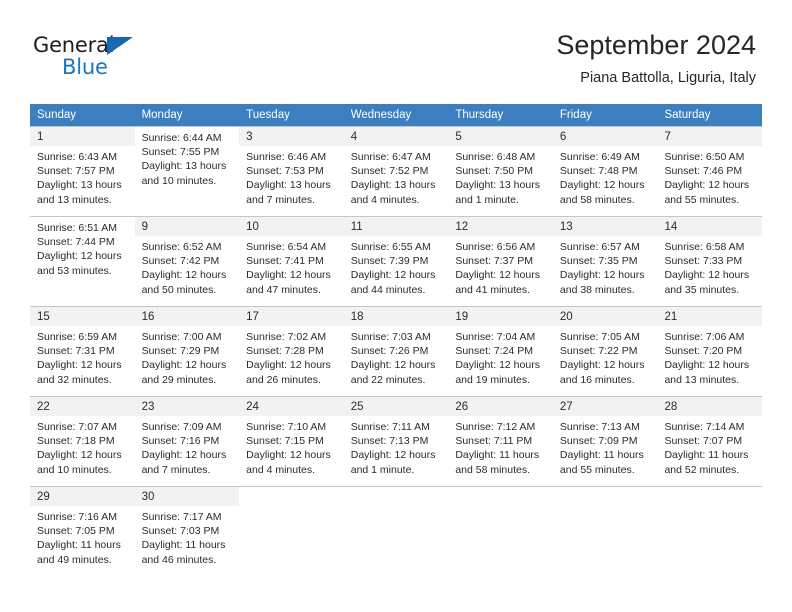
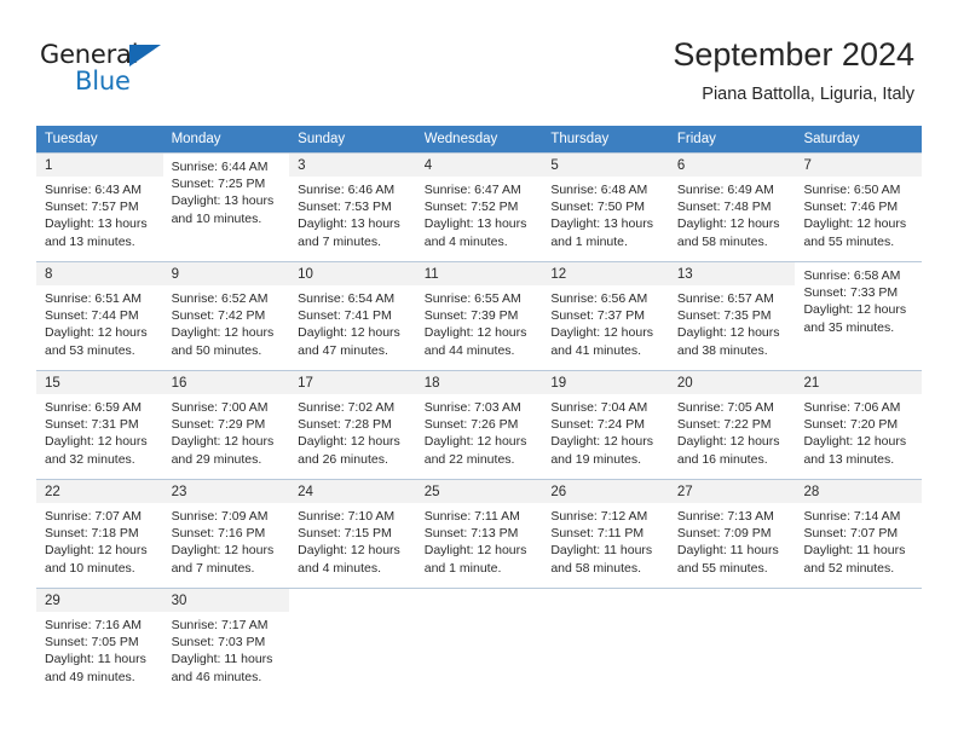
  General
  Blue
  September 2024
  Piana Battolla, Liguria, Italy
- Sunday
+ Tuesday
  Monday
- Tuesday
+ Sunday
  Wednesday
  Thursday
  Friday
  Saturday
  1
  Sunrise: 6:43 AM
  Sunset: 7:57 PM
  Daylight: 13 hours
  and 13 minutes.
  Sunrise: 6:44 AM
- Sunset: 7:55 PM
+ Sunset: 7:25 PM
  Daylight: 13 hours
  and 10 minutes.
  3
  Sunrise: 6:46 AM
  Sunset: 7:53 PM
  Daylight: 13 hours
  and 7 minutes.
  4
  Sunrise: 6:47 AM
  Sunset: 7:52 PM
  Daylight: 13 hours
  and 4 minutes.
  5
  Sunrise: 6:48 AM
  Sunset: 7:50 PM
  Daylight: 13 hours
  and 1 minute.
  6
  Sunrise: 6:49 AM
  Sunset: 7:48 PM
  Daylight: 12 hours
  and 58 minutes.
  7
  Sunrise: 6:50 AM
  Sunset: 7:46 PM
  Daylight: 12 hours
  and 55 minutes.
+ 8
  Sunrise: 6:51 AM
  Sunset: 7:44 PM
  Daylight: 12 hours
  and 53 minutes.
  9
  Sunrise: 6:52 AM
  Sunset: 7:42 PM
  Daylight: 12 hours
  and 50 minutes.
  10
  Sunrise: 6:54 AM
  Sunset: 7:41 PM
  Daylight: 12 hours
  and 47 minutes.
  11
  Sunrise: 6:55 AM
  Sunset: 7:39 PM
  Daylight: 12 hours
  and 44 minutes.
  12
  Sunrise: 6:56 AM
  Sunset: 7:37 PM
  Daylight: 12 hours
  and 41 minutes.
  13
  Sunrise: 6:57 AM
  Sunset: 7:35 PM
  Daylight: 12 hours
  and 38 minutes.
- 14
  Sunrise: 6:58 AM
  Sunset: 7:33 PM
  Daylight: 12 hours
  and 35 minutes.
  15
  Sunrise: 6:59 AM
  Sunset: 7:31 PM
  Daylight: 12 hours
  and 32 minutes.
  16
  Sunrise: 7:00 AM
  Sunset: 7:29 PM
  Daylight: 12 hours
  and 29 minutes.
  17
  Sunrise: 7:02 AM
  Sunset: 7:28 PM
  Daylight: 12 hours
  and 26 minutes.
  18
  Sunrise: 7:03 AM
  Sunset: 7:26 PM
  Daylight: 12 hours
  and 22 minutes.
  19
  Sunrise: 7:04 AM
  Sunset: 7:24 PM
  Daylight: 12 hours
  and 19 minutes.
  20
  Sunrise: 7:05 AM
  Sunset: 7:22 PM
  Daylight: 12 hours
  and 16 minutes.
  21
  Sunrise: 7:06 AM
  Sunset: 7:20 PM
  Daylight: 12 hours
  and 13 minutes.
  22
  Sunrise: 7:07 AM
  Sunset: 7:18 PM
  Daylight: 12 hours
  and 10 minutes.
  23
  Sunrise: 7:09 AM
  Sunset: 7:16 PM
  Daylight: 12 hours
  and 7 minutes.
  24
  Sunrise: 7:10 AM
  Sunset: 7:15 PM
  Daylight: 12 hours
  and 4 minutes.
  25
  Sunrise: 7:11 AM
  Sunset: 7:13 PM
  Daylight: 12 hours
  and 1 minute.
  26
  Sunrise: 7:12 AM
  Sunset: 7:11 PM
  Daylight: 11 hours
  and 58 minutes.
  27
  Sunrise: 7:13 AM
  Sunset: 7:09 PM
  Daylight: 11 hours
  and 55 minutes.
  28
  Sunrise: 7:14 AM
  Sunset: 7:07 PM
  Daylight: 11 hours
  and 52 minutes.
  29
  Sunrise: 7:16 AM
  Sunset: 7:05 PM
  Daylight: 11 hours
  and 49 minutes.
  30
  Sunrise: 7:17 AM
  Sunset: 7:03 PM
  Daylight: 11 hours
  and 46 minutes.
